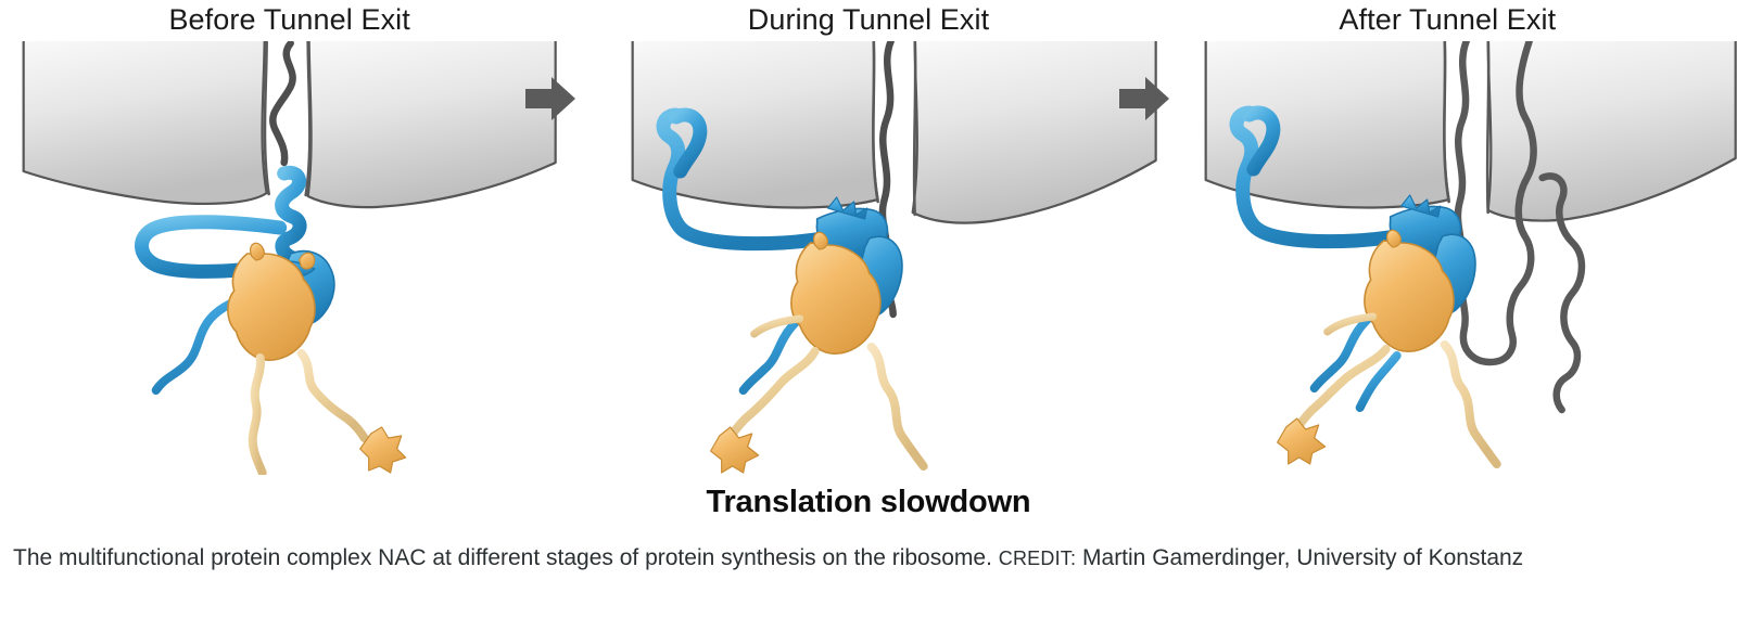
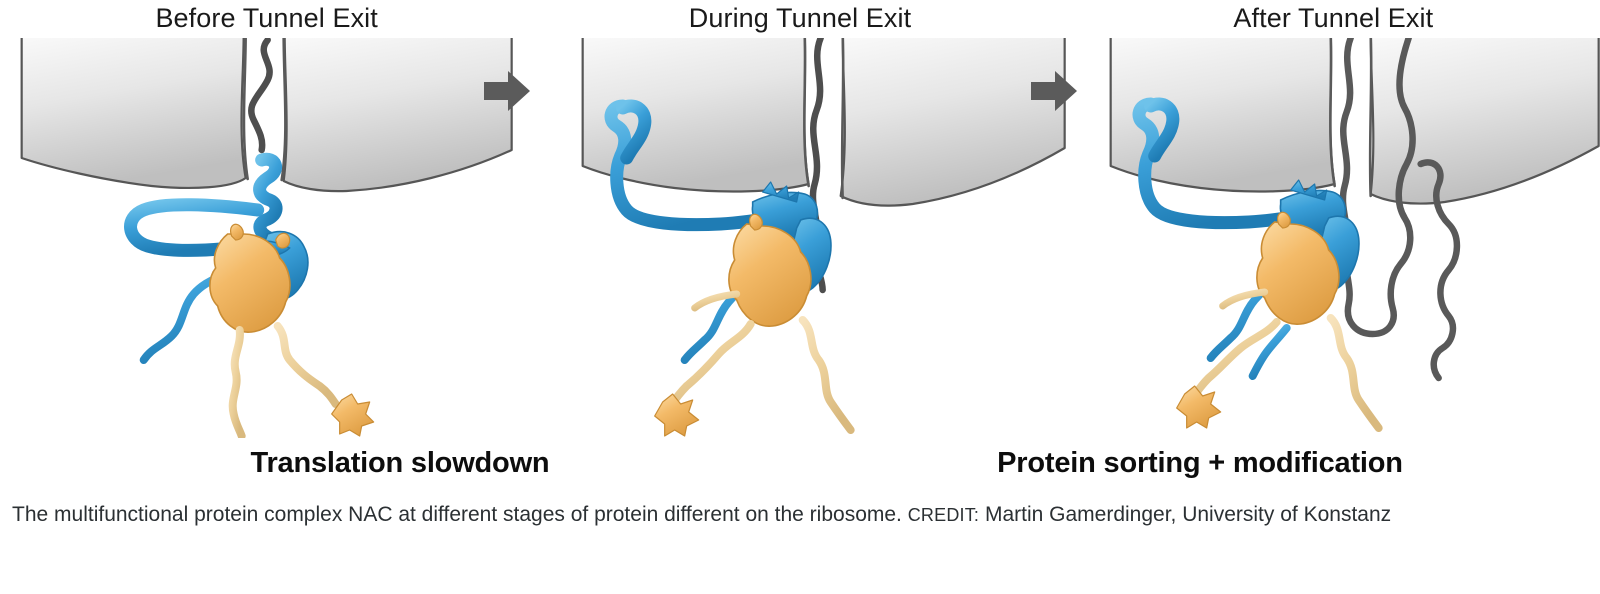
  Before Tunnel Exit
  During Tunnel Exit
  After Tunnel Exit
  Translation slowdown
+ Protein sorting + modification
- The multifunctional protein complex NAC at different stages of protein synthesis on the ribosome. CREDIT: Martin Gamerdinger, University of Konstanz
+ The multifunctional protein complex NAC at different stages of protein different on the ribosome. CREDIT: Martin Gamerdinger, University of Konstanz
